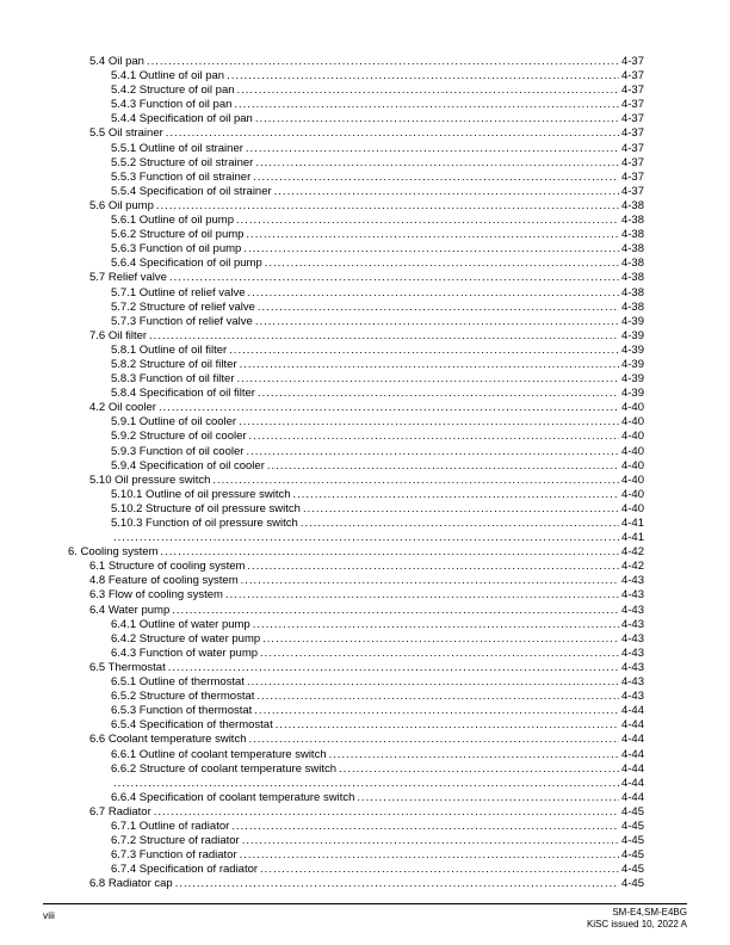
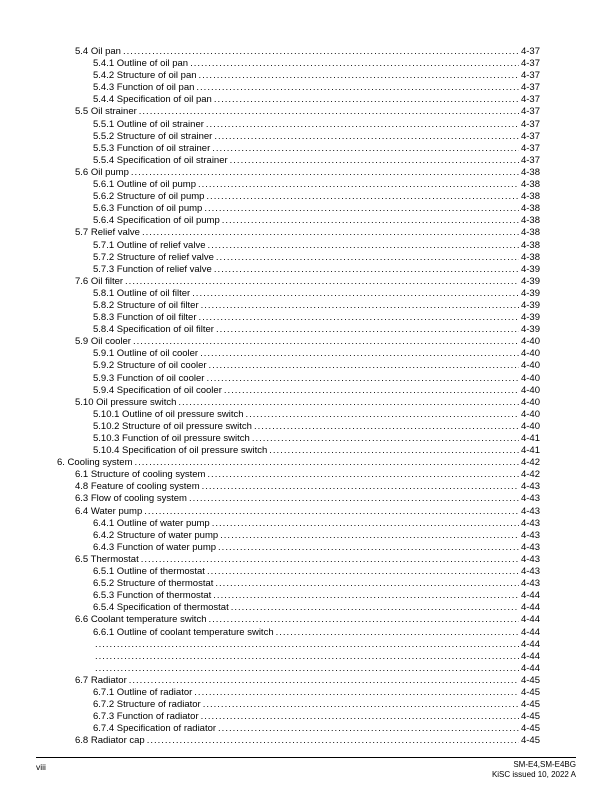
  5.4 Oil pan
  4-37
  5.4.1 Outline of oil pan
  4-37
  5.4.2 Structure of oil pan
  4-37
  5.4.3 Function of oil pan
  4-37
  5.4.4 Specification of oil pan
  4-37
  5.5 Oil strainer
  4-37
  5.5.1 Outline of oil strainer
  4-37
  5.5.2 Structure of oil strainer
  4-37
  5.5.3 Function of oil strainer
  4-37
  5.5.4 Specification of oil strainer
  4-37
  5.6 Oil pump
  4-38
  5.6.1 Outline of oil pump
  4-38
  5.6.2 Structure of oil pump
  4-38
  5.6.3 Function of oil pump
  4-38
  5.6.4 Specification of oil pump
  4-38
  5.7 Relief valve
  4-38
  5.7.1 Outline of relief valve
  4-38
  5.7.2 Structure of relief valve
  4-38
  5.7.3 Function of relief valve
  4-39
  7.6 Oil filter
  4-39
  5.8.1 Outline of oil filter
  4-39
  5.8.2 Structure of oil filter
  4-39
  5.8.3 Function of oil filter
  4-39
  5.8.4 Specification of oil filter
  4-39
- 4.2 Oil cooler
+ 5.9 Oil cooler
  4-40
  5.9.1 Outline of oil cooler
  4-40
  5.9.2 Structure of oil cooler
  4-40
  5.9.3 Function of oil cooler
  4-40
  5.9.4 Specification of oil cooler
  4-40
  5.10 Oil pressure switch
  4-40
  5.10.1 Outline of oil pressure switch
  4-40
  5.10.2 Structure of oil pressure switch
  4-40
  5.10.3 Function of oil pressure switch
  4-41
+ 5.10.4 Specification of oil pressure switch
  4-41
  6. Cooling system
  4-42
  6.1 Structure of cooling system
  4-42
  4.8 Feature of cooling system
  4-43
  6.3 Flow of cooling system
  4-43
  6.4 Water pump
  4-43
  6.4.1 Outline of water pump
  4-43
  6.4.2 Structure of water pump
  4-43
  6.4.3 Function of water pump
  4-43
  6.5 Thermostat
  4-43
  6.5.1 Outline of thermostat
  4-43
  6.5.2 Structure of thermostat
  4-43
  6.5.3 Function of thermostat
  4-44
  6.5.4 Specification of thermostat
  4-44
  6.6 Coolant temperature switch
  4-44
  6.6.1 Outline of coolant temperature switch
  4-44
- 6.6.2 Structure of coolant temperature switch
  4-44
  4-44
- 6.6.4 Specification of coolant temperature switch
  4-44
  6.7 Radiator
  4-45
  6.7.1 Outline of radiator
  4-45
  6.7.2 Structure of radiator
  4-45
  6.7.3 Function of radiator
  4-45
  6.7.4 Specification of radiator
  4-45
  6.8 Radiator cap
  4-45
  viii
  SM-E4,SM-E4BG
  KiSC issued 10, 2022 A
